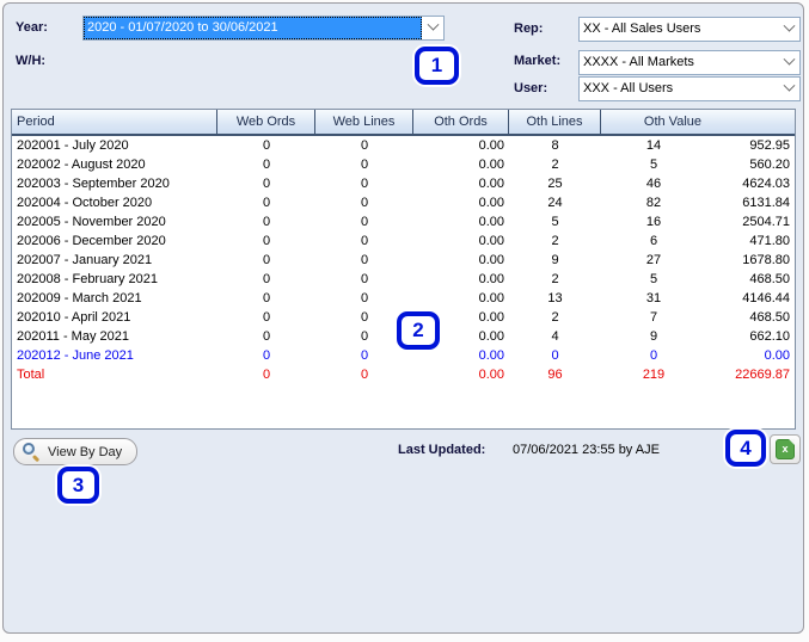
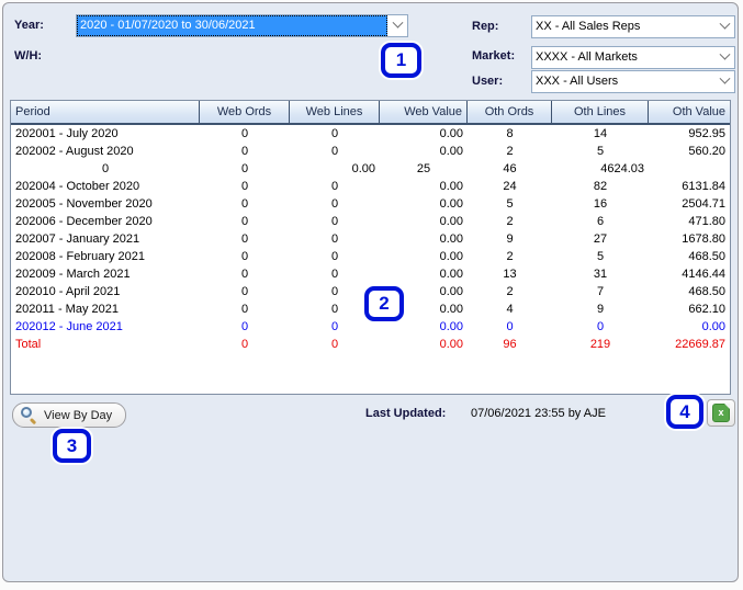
  Year:
  2020 - 01/07/2020 to 30/06/2021
  W/H:
  Rep:
- XX - All Sales Users
+ XX - All Sales Reps
  Market:
  XXXX - All Markets
  User:
  XXX - All Users
  Period
  Web Ords
  Web Lines
+ Web Value
  Oth Ords
  Oth Lines
  Oth Value
  202001 - July 2020
  0
  0
  0.00
  8
  14
  952.95
  202002 - August 2020
  0
  0
  0.00
  2
  5
  560.20
- 202003 - September 2020
  0
  0
  0.00
  25
  46
  4624.03
  202004 - October 2020
  0
  0
  0.00
  24
  82
  6131.84
  202005 - November 2020
  0
  0
  0.00
  5
  16
  2504.71
  202006 - December 2020
  0
  0
  0.00
  2
  6
  471.80
  202007 - January 2021
  0
  0
  0.00
  9
  27
  1678.80
  202008 - February 2021
  0
  0
  0.00
  2
  5
  468.50
  202009 - March 2021
  0
  0
  0.00
  13
  31
  4146.44
  202010 - April 2021
  0
  0
  0.00
  2
  7
  468.50
  202011 - May 2021
  0
  0
  0.00
  4
  9
  662.10
  202012 - June 2021
  0
  0
  0.00
  0
  0
  0.00
  Total
  0
  0
  0.00
  96
  219
  22669.87
  View By Day
  Last Updated:
  07/06/2021 23:55 by AJE
  x
  1
  2
  3
  4
